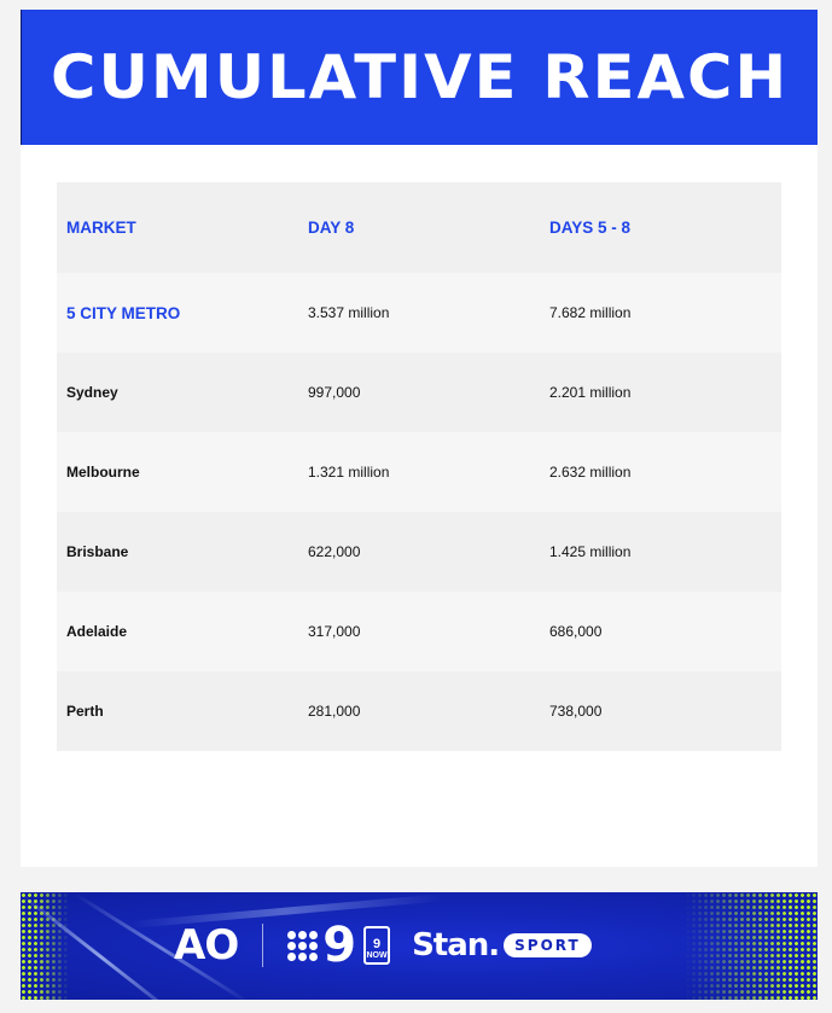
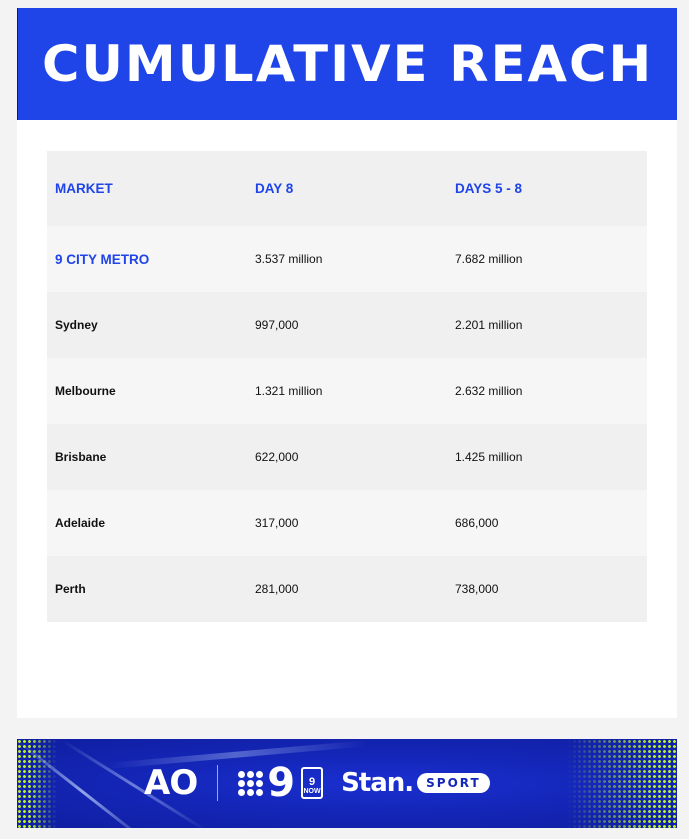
  CUMULATIVE REACH
  MARKET	DAY 8	DAYS 5 - 8
- 5 CITY METRO	3.537 million	7.682 million
+ 9 CITY METRO	3.537 million	7.682 million
  Sydney	997,000	2.201 million
  Melbourne	1.321 million	2.632 million
  Brisbane	622,000	1.425 million
  Adelaide	317,000	686,000
  Perth	281,000	738,000
  AO
  9
  9
  Stan.
  SPORT
